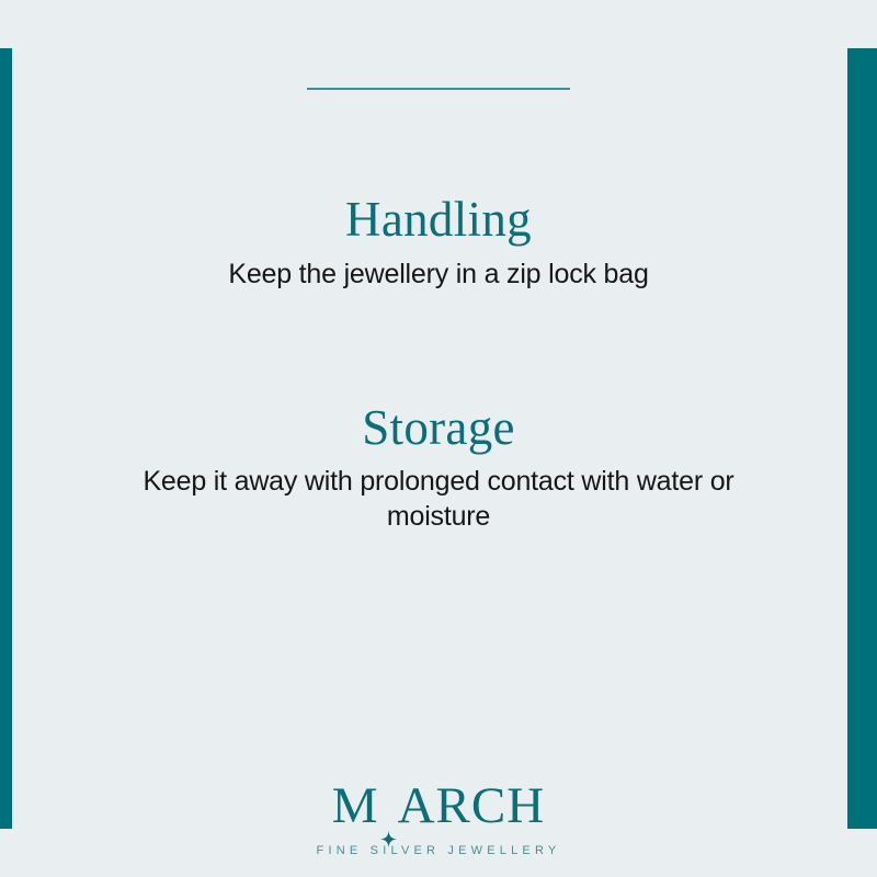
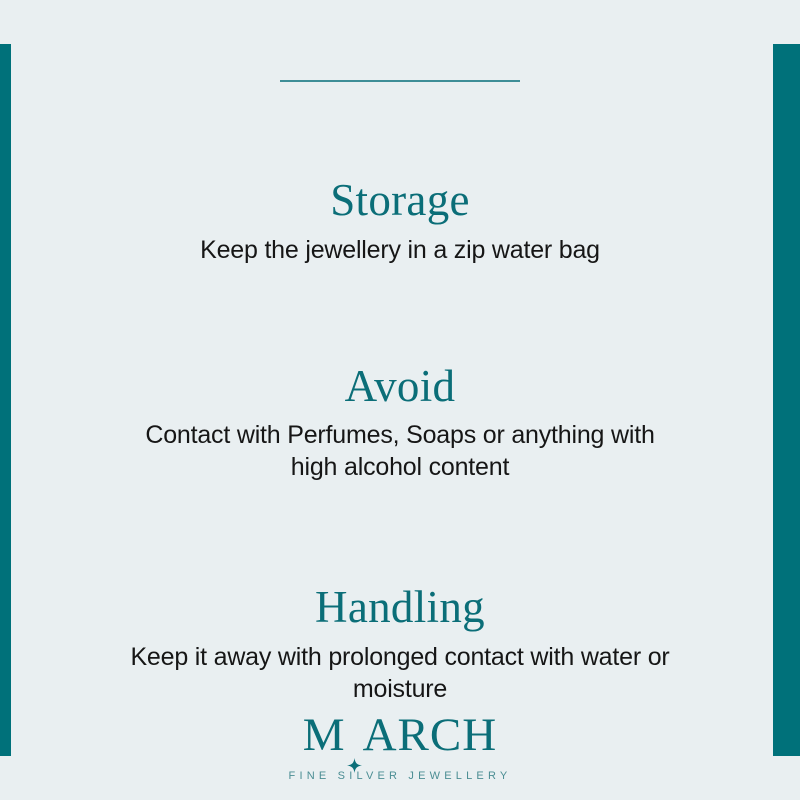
- Handling
+ Storage
- Keep the jewellery in a zip lock bag
+ Keep the jewellery in a zip water bag
+ Avoid
+ Contact with Perfumes, Soaps or anything with high alcohol content
- Storage
+ Handling
  Keep it away with prolonged contact with water or moisture
  M
  ARCH
  FINE SILVER JEWELLERY
